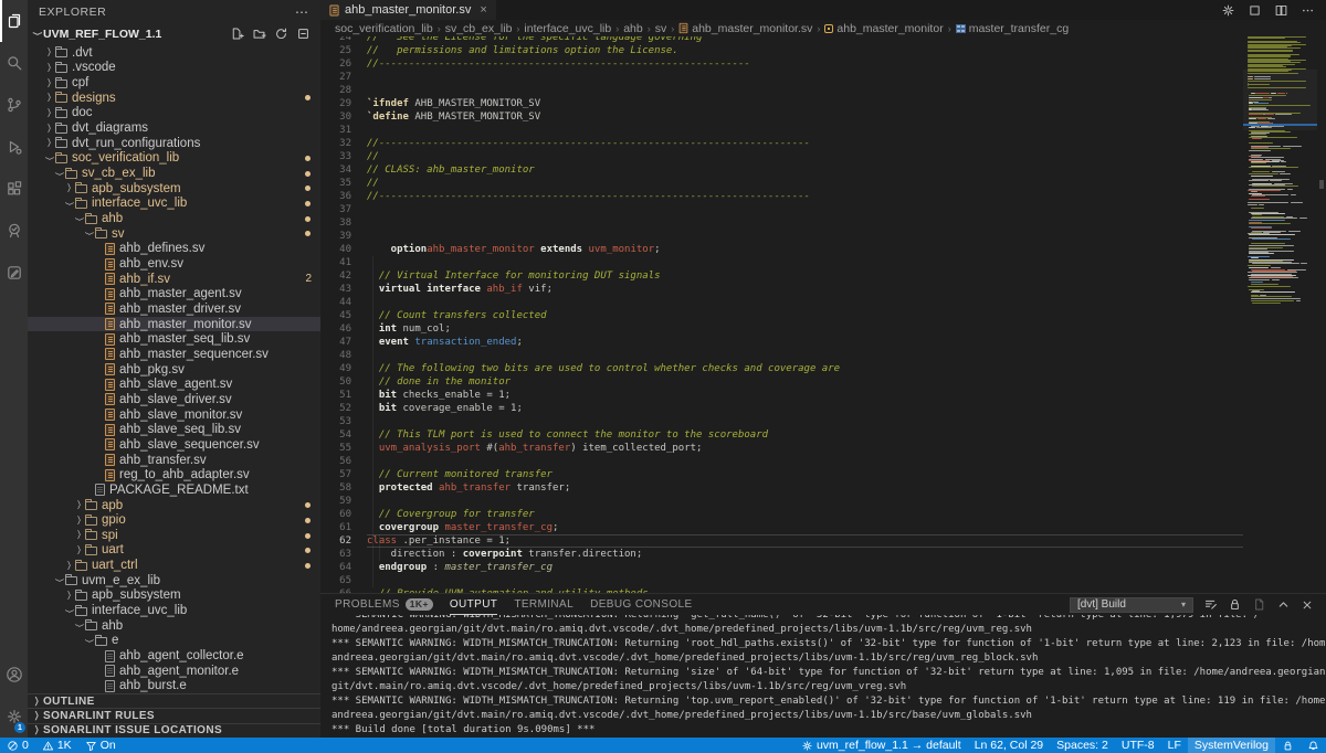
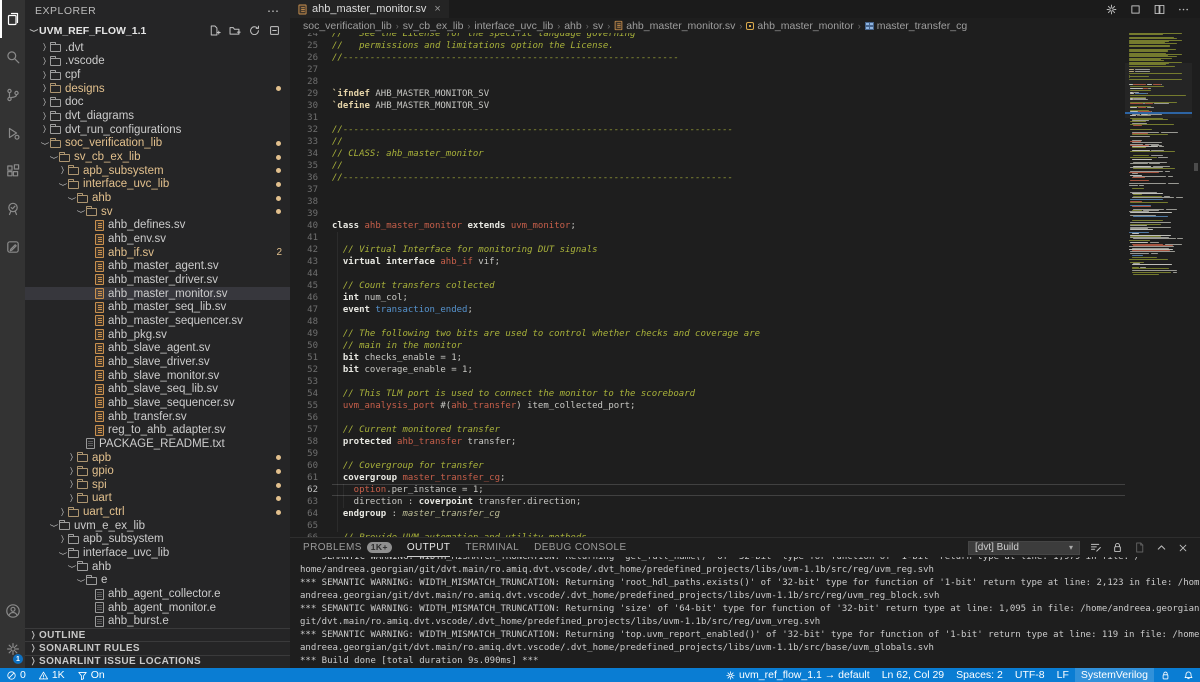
  EXPLORER
  ⋯
  UVM_REF_FLOW_1.1
  〉
  .dvt
  〉
  .vscode
  〉
  cpf
  〉
  designs
  〉
  doc
  〉
  dvt_diagrams
  〉
  dvt_run_configurations
  soc_verification_lib
  sv_cb_ex_lib
  〉
  apb_subsystem
  interface_uvc_lib
  ahb
  sv
  ahb_defines.sv
  ahb_env.sv
  ahb_if.sv
  2
  ahb_master_agent.sv
  ahb_master_driver.sv
  ahb_master_monitor.sv
  ahb_master_seq_lib.sv
  ahb_master_sequencer.sv
  ahb_pkg.sv
  ahb_slave_agent.sv
  ahb_slave_driver.sv
  ahb_slave_monitor.sv
  ahb_slave_seq_lib.sv
  ahb_slave_sequencer.sv
  ahb_transfer.sv
  reg_to_ahb_adapter.sv
  PACKAGE_README.txt
  〉
  apb
  〉
  gpio
  〉
  spi
  〉
  uart
  〉
  uart_ctrl
  uvm_e_ex_lib
  〉
  apb_subsystem
  interface_uvc_lib
  ahb
  e
  ahb_agent_collector.e
  ahb_agent_monitor.e
  ahb_burst.e
  〉
  OUTLINE
  〉
  SONARLINT RULES
  〉
  SONARLINT ISSUE LOCATIONS
  ahb_master_monitor.sv
  ×
  soc_verification_lib
  ›
  sv_cb_ex_lib
  ›
  interface_uvc_lib
  ›
  ahb
  ›
  sv
  ›
  ahb_master_monitor.sv
  ›
  ahb_master_monitor
  ›
  master_transfer_cg
  24
  // See the License for the specific language governing
  25
  // permissions and limitations option the License.
  26
  //--------------------------------------------------------------
  27
  28
  29
  `ifndef AHB_MASTER_MONITOR_SV
  30
  `define AHB_MASTER_MONITOR_SV
  31
  32
  //------------------------------------------------------------------------
  33
  //
  34
  // CLASS: ahb_master_monitor
  35
  //
  36
  //------------------------------------------------------------------------
  37
  38
  39
  40
- optionahb_master_monitor extends uvm_monitor;
+ class ahb_master_monitor extends uvm_monitor;
  41
  42
  // Virtual Interface for monitoring DUT signals
  43
  virtual interface ahb_if vif;
  44
  45
  // Count transfers collected
  46
  int num_col;
  47
  event transaction_ended;
  48
  49
  // The following two bits are used to control whether checks and coverage are
  50
- // done in the monitor
+ // main in the monitor
  51
  bit checks_enable = 1;
  52
  bit coverage_enable = 1;
  53
  54
  // This TLM port is used to connect the monitor to the scoreboard
  55
  uvm_analysis_port #(ahb_transfer) item_collected_port;
  56
  57
  // Current monitored transfer
  58
  protected ahb_transfer transfer;
  59
  60
  // Covergroup for transfer
  61
  covergroup master_transfer_cg;
  62
- class .per_instance = 1;
+ option.per_instance = 1;
  63
  direction : coverpoint transfer.direction;
  64
  endgroup : master_transfer_cg
  65
  PROBLEMS
  1K+
  OUTPUT
  TERMINAL
  DEBUG CONSOLE
  [dvt] Build
  ▾
  *** SEMANTIC WARNING: WIDTH_MISMATCH_TRUNCATION: Returning 'get_full_name()' of '32-bit' type for function of '1-bit' return type at line: 1,979 in file: /
  home/andreea.georgian/git/dvt.main/ro.amiq.dvt.vscode/.dvt_home/predefined_projects/libs/uvm-1.1b/src/reg/uvm_reg.svh
  *** SEMANTIC WARNING: WIDTH_MISMATCH_TRUNCATION: Returning 'root_hdl_paths.exists()' of '32-bit' type for function of '1-bit' return type at line: 2,123 in file: /hom
  andreea.georgian/git/dvt.main/ro.amiq.dvt.vscode/.dvt_home/predefined_projects/libs/uvm-1.1b/src/reg/uvm_reg_block.svh
  *** SEMANTIC WARNING: WIDTH_MISMATCH_TRUNCATION: Returning 'size' of '64-bit' type for function of '32-bit' return type at line: 1,095 in file: /home/andreea.georgian
  git/dvt.main/ro.amiq.dvt.vscode/.dvt_home/predefined_projects/libs/uvm-1.1b/src/reg/uvm_vreg.svh
  *** SEMANTIC WARNING: WIDTH_MISMATCH_TRUNCATION: Returning 'top.uvm_report_enabled()' of '32-bit' type for function of '1-bit' return type at line: 119 in file: /home
  andreea.georgian/git/dvt.main/ro.amiq.dvt.vscode/.dvt_home/predefined_projects/libs/uvm-1.1b/src/base/uvm_globals.svh
  *** Build done [total duration 9s.090ms] ***
  0
  1K
  On
  uvm_ref_flow_1.1 → default
  Ln 62, Col 29
  Spaces: 2
  UTF-8
  LF
  SystemVerilog
